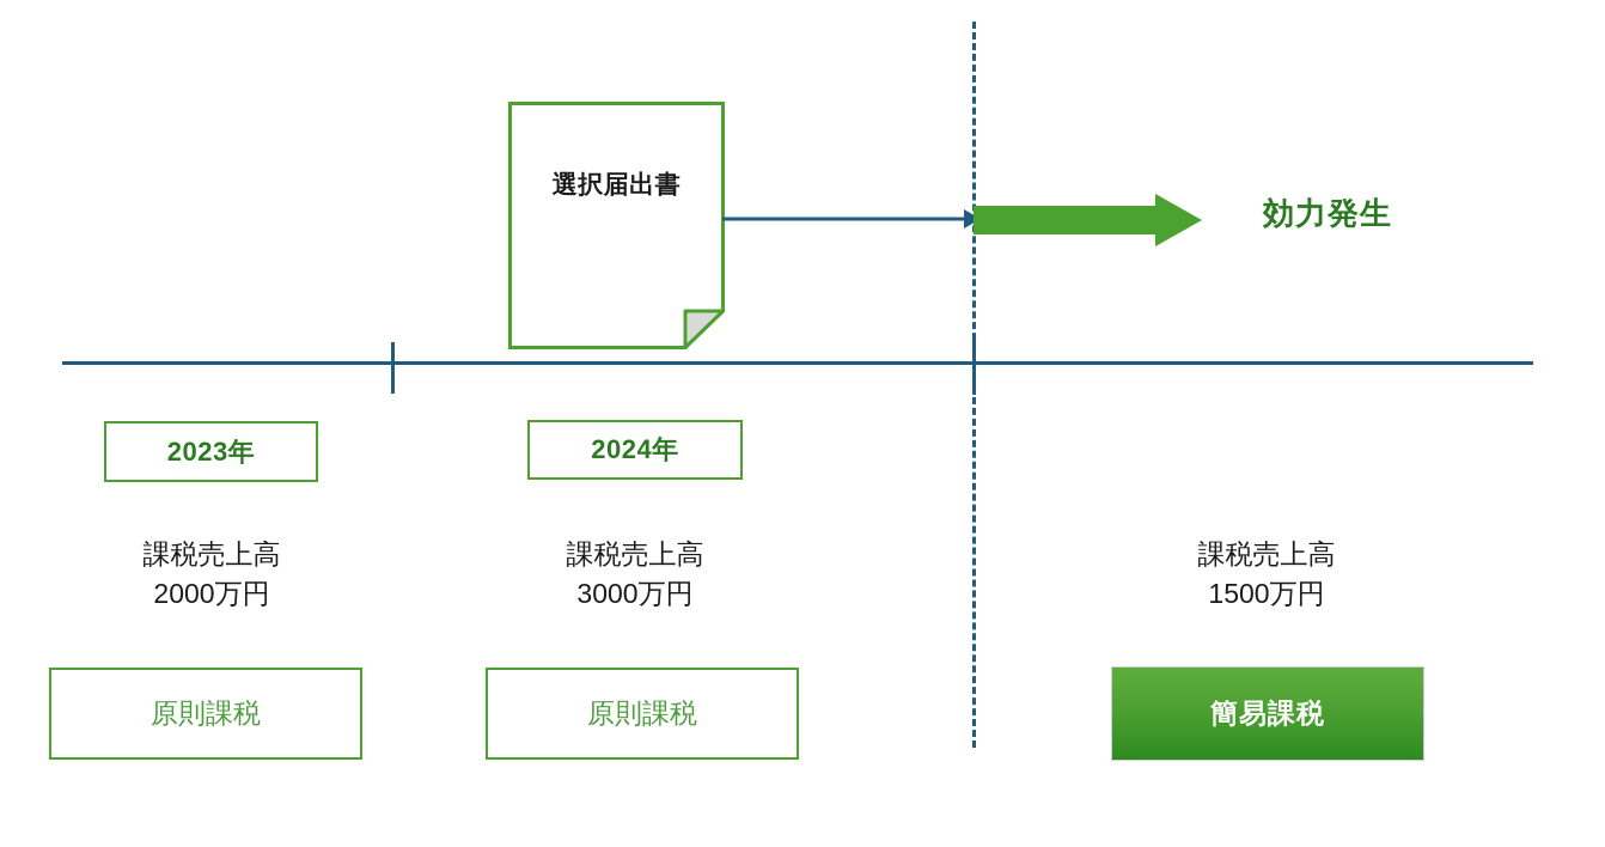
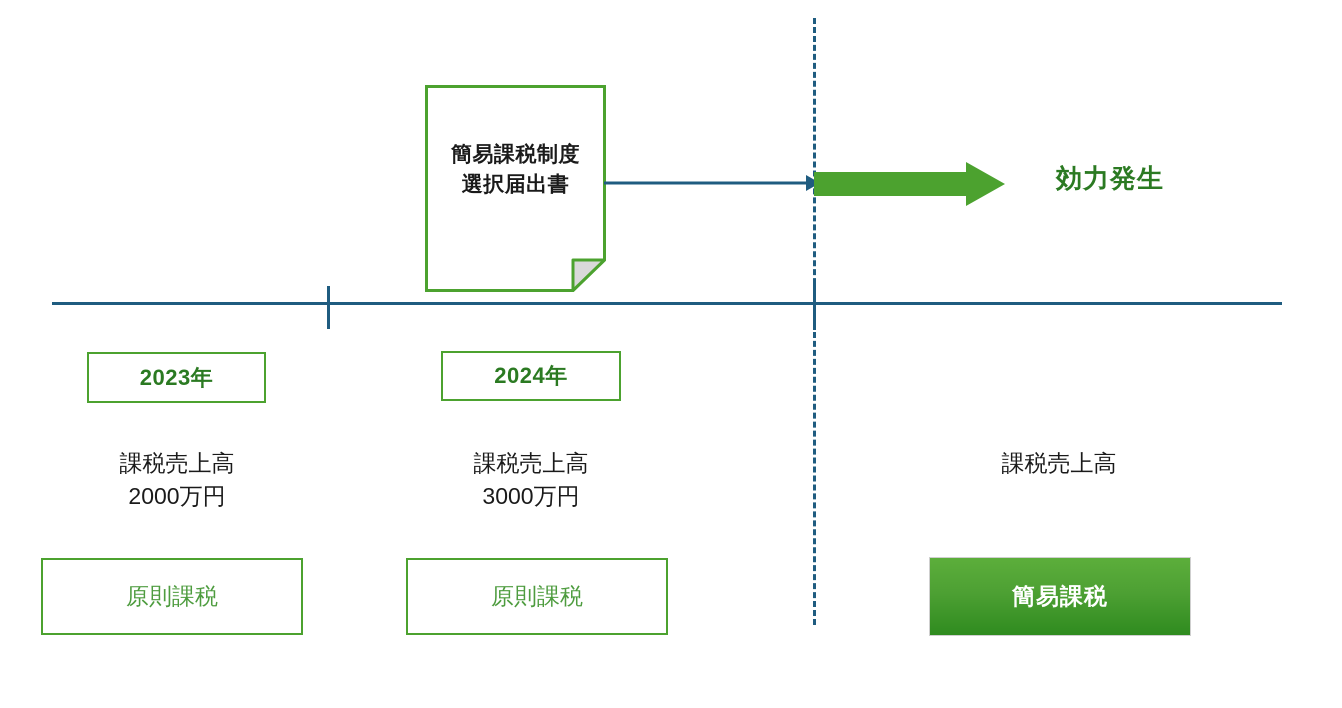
+ 簡易課税制度
  選択届出書
  効力発生
  2023年
  2024年
  課税売上高
  2000万円
  課税売上高
  3000万円
  課税売上高
- 1500万円
  原則課税
  原則課税
  簡易課税
